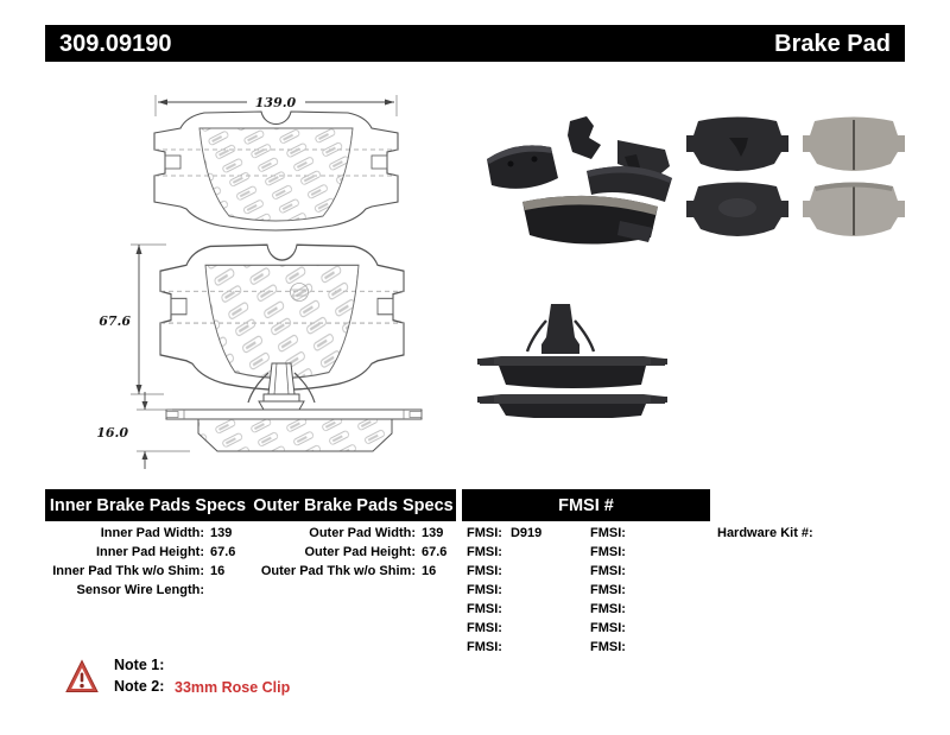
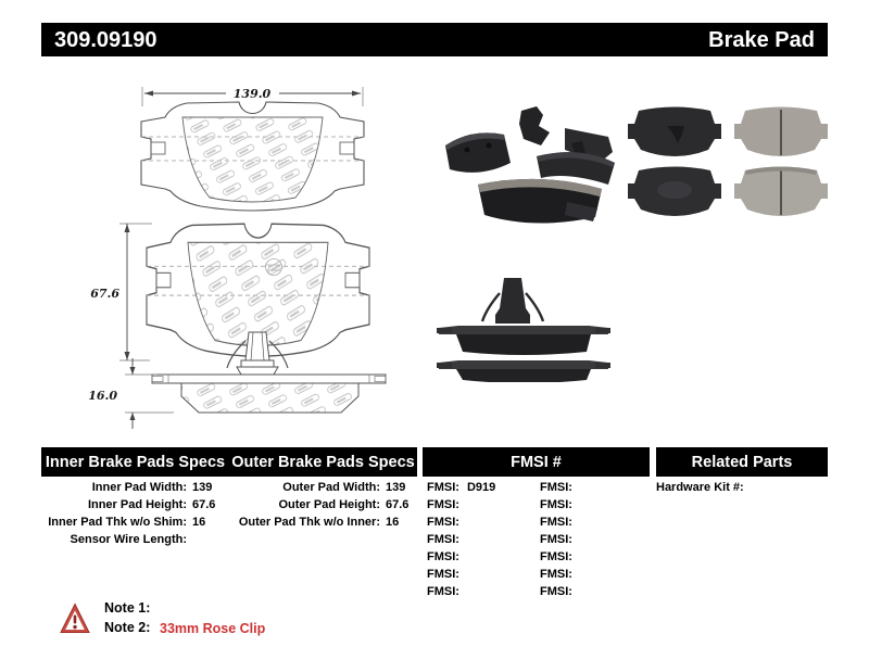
  309.09190
  Brake Pad
  139.0
  67.6
  16.0
  Inner Brake Pads Specs
  Outer Brake Pads Specs
  FMSI #
+ Related Parts
  Inner Pad Width:
  139
  Inner Pad Height:
  67.6
  Inner Pad Thk w/o Shim:
  16
  Sensor Wire Length:
  Outer Pad Width:
  139
  Outer Pad Height:
  67.6
- Outer Pad Thk w/o Shim:
+ Outer Pad Thk w/o Inner:
  16
  FMSI:
  D919
  FMSI:
  FMSI:
  FMSI:
  FMSI:
  FMSI:
  FMSI:
  FMSI:
  FMSI:
  FMSI:
  FMSI:
  FMSI:
  FMSI:
  FMSI:
  Hardware Kit #:
  Note 1:
  Note 2:
  33mm Rose Clip
